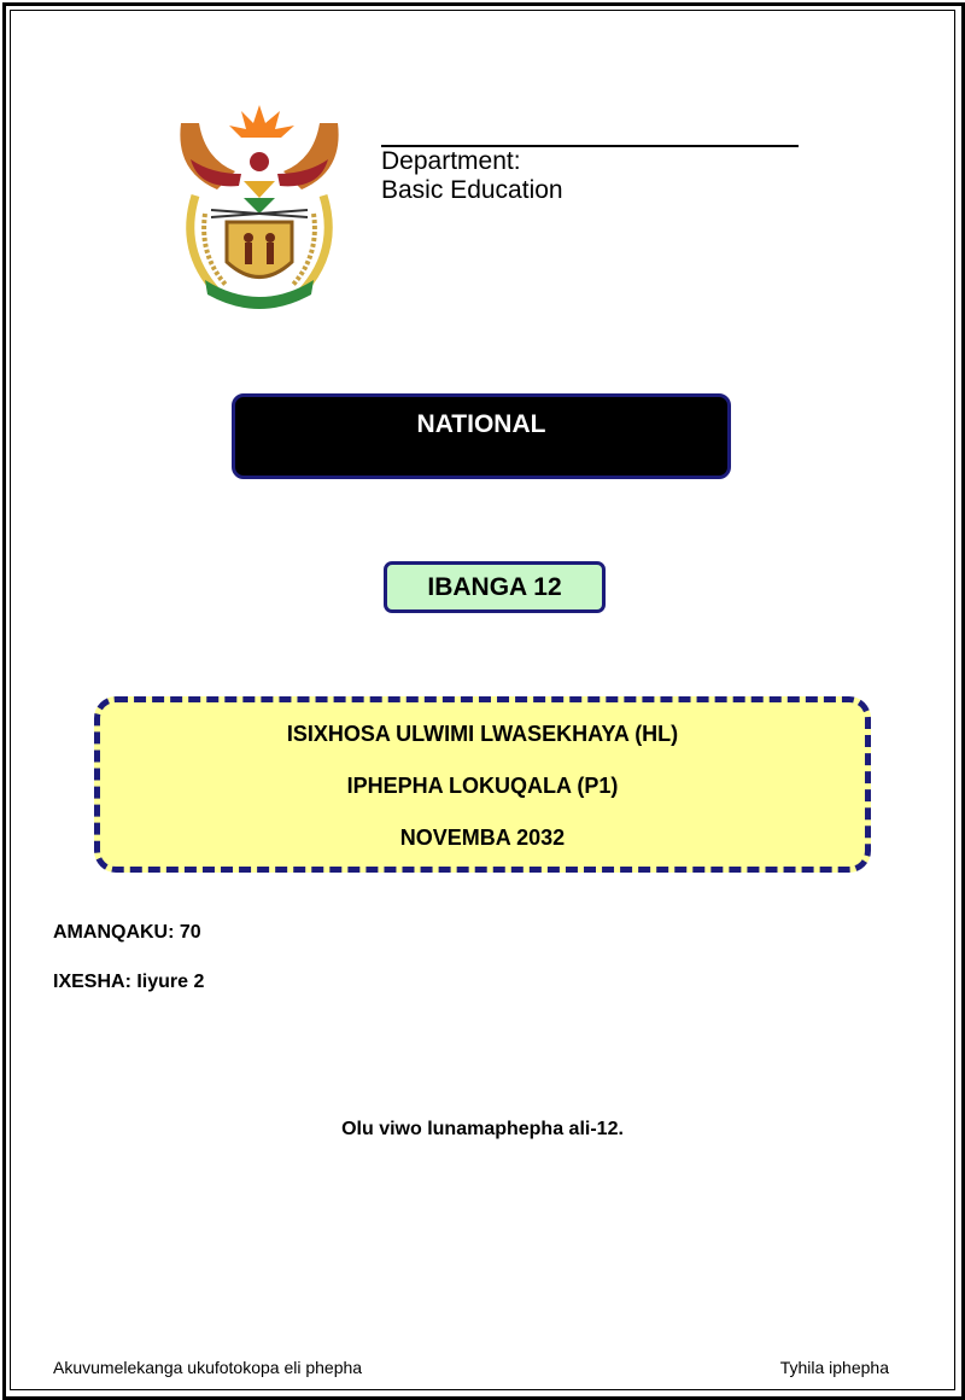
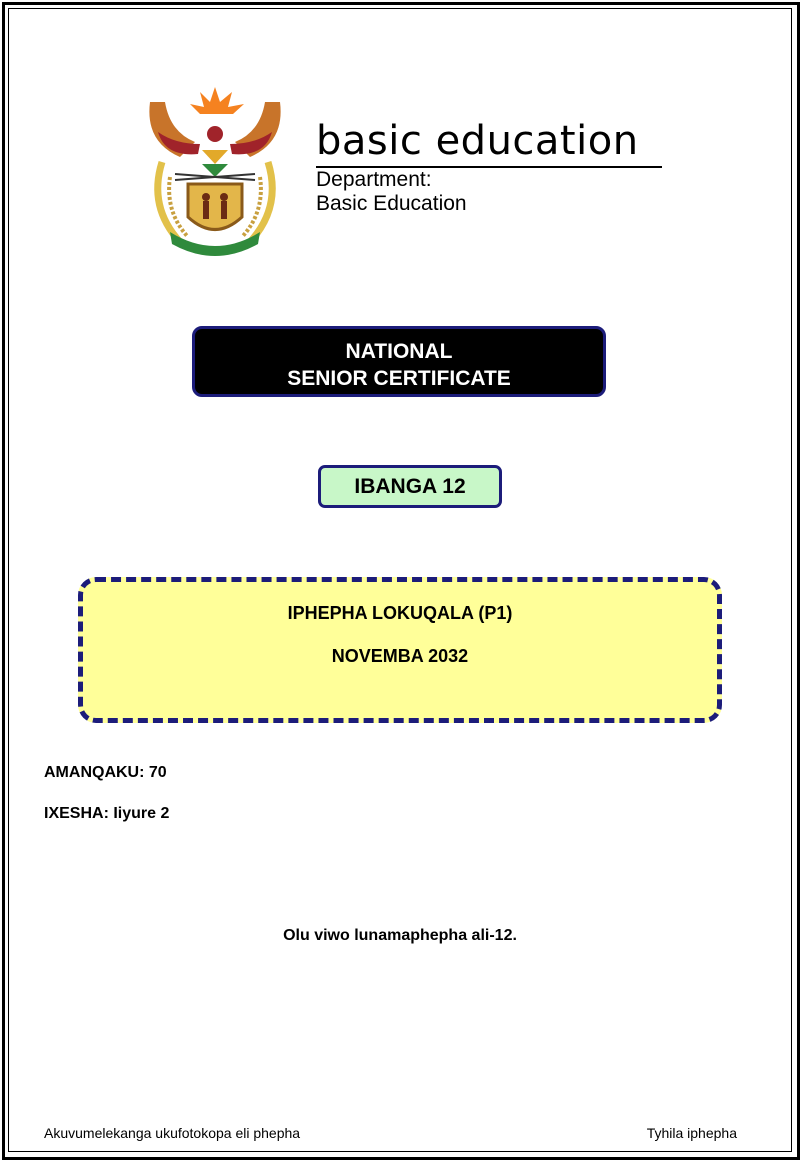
+ basic education
  Department:
  Basic Education
  NATIONAL
+ SENIOR CERTIFICATE
  IBANGA 12
- ISIXHOSA ULWIMI LWASEKHAYA (HL)
  IPHEPHA LOKUQALA (P1)
  NOVEMBA 2032
  AMANQAKU: 70
  IXESHA: Iiyure 2
  Olu viwo lunamaphepha ali-12.
  Akuvumelekanga ukufotokopa eli phepha
  Tyhila iphepha
